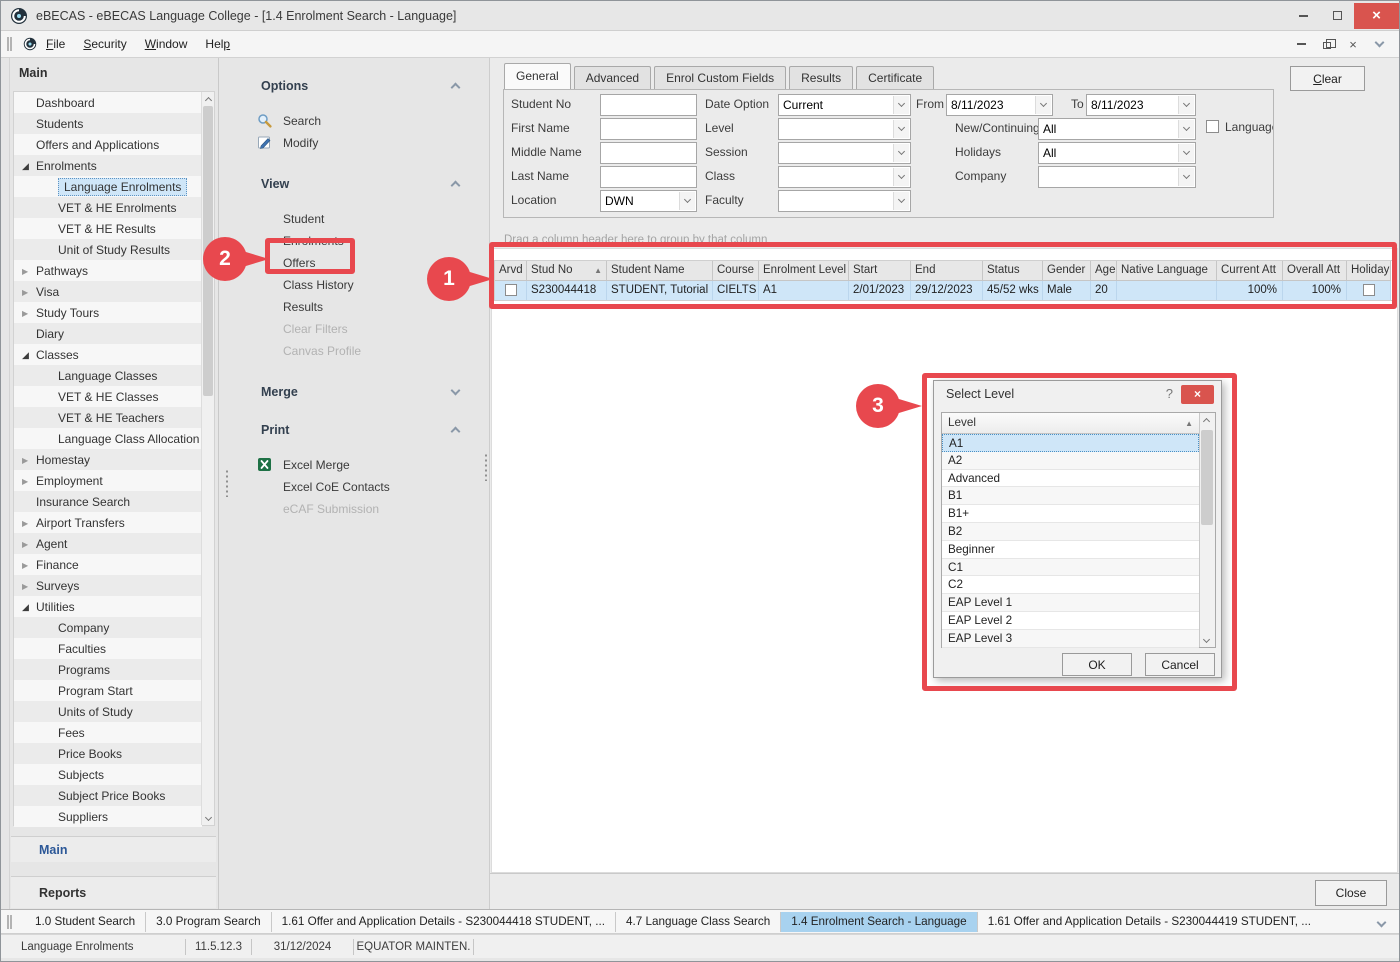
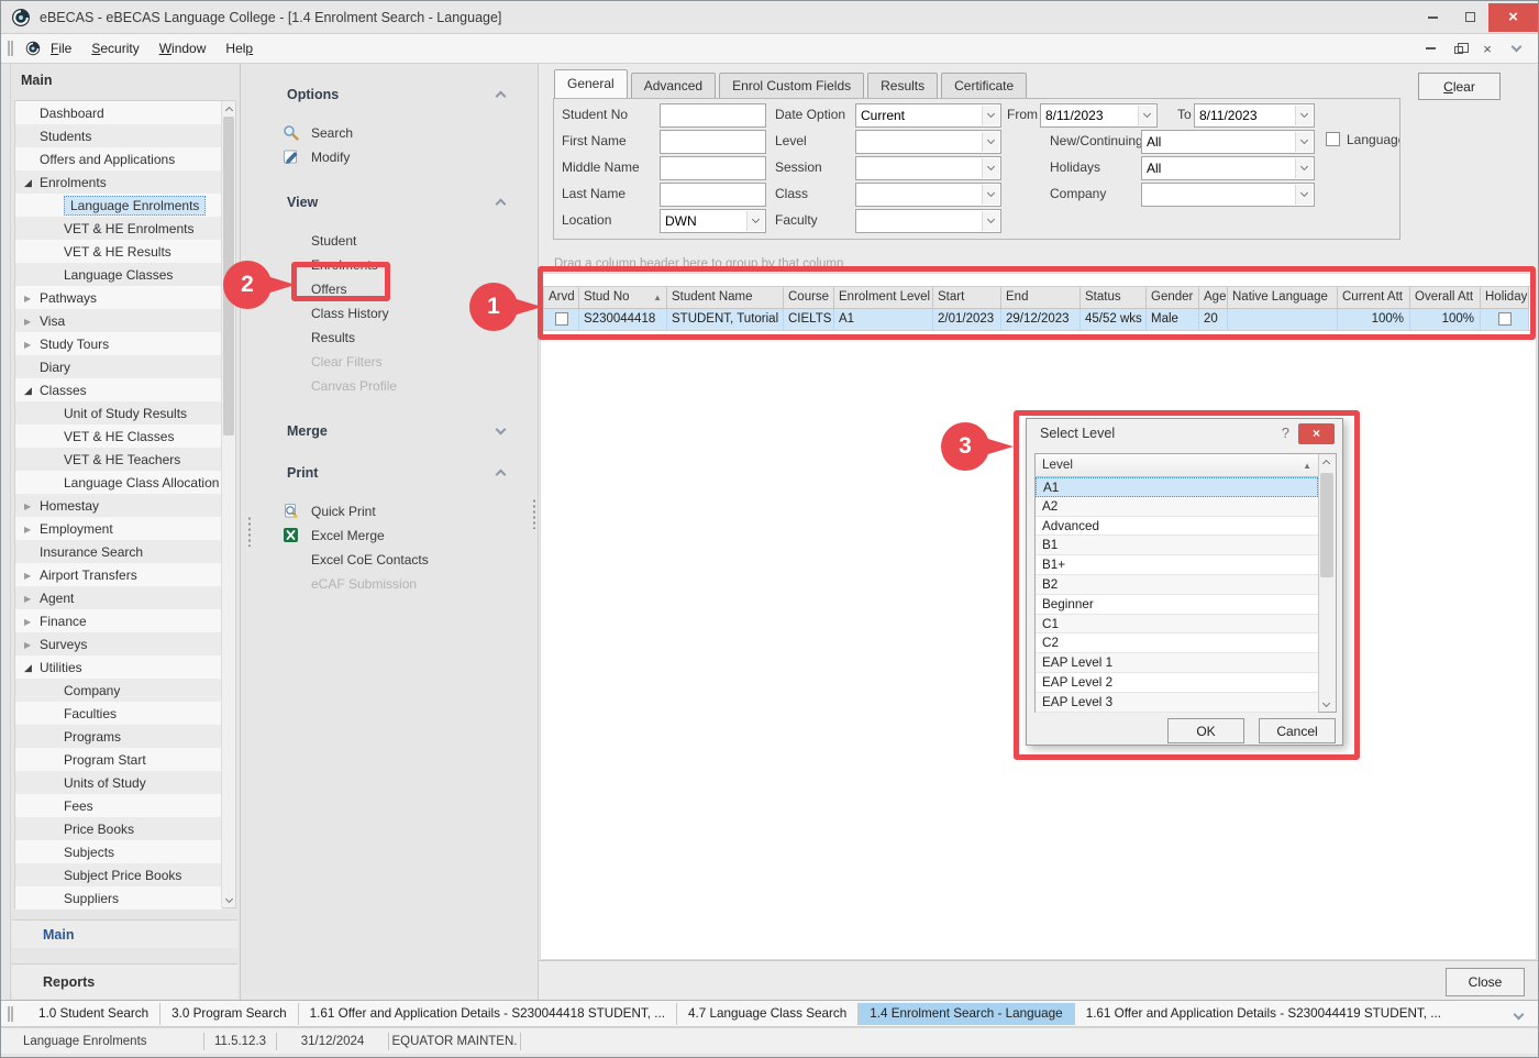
  eBECAS - eBECAS Language College - [1.4 Enrolment Search - Language]
  ×
  File
  Security
  Window
  Help
  ×
  Main
  Dashboard
  Students
  Offers and Applications
  ◢ Enrolments
  Language Enrolments
  VET & HE Enrolments
  VET & HE Results
- Unit of Study Results
+ Language Classes
  ▶ Pathways
  ▶ Visa
  ▶ Study Tours
  Diary
  ◢ Classes
- Language Classes
+ Unit of Study Results
  VET & HE Classes
  VET & HE Teachers
  Language Class Allocation
  ▶ Homestay
  ▶ Employment
  Insurance Search
  ▶ Airport Transfers
  ▶ Agent
  ▶ Finance
  ▶ Surveys
  ◢ Utilities
  Company
  Faculties
  Programs
  Program Start
  Units of Study
  Fees
  Price Books
  Subjects
  Subject Price Books
  Suppliers
  Main
  Reports
  Options
  Search
  Modify
  View
  Student
  Enrolments
  Offers
  Class History
  Results
  Clear Filters
  Canvas Profile
  Merge
  Print
+ Quick Print
  Excel Merge
  Excel CoE Contacts
  eCAF Submission
  General
  Advanced
  Enrol Custom Fields
  Results
  Certificate
  Clear
  Languag
  Student No
  First Name
  Middle Name
  Last Name
  Location
  DWN
  Date Option
  Current
  Level
  Session
  Class
  Faculty
  From
  8/11/2023
  To
  8/11/2023
  New/Continuing
  All
  Holidays
  All
  Company
  Drag a column header here to group by that column
  Arvd
  Stud No
  ▲
  Student Name
  Course
  Enrolment Level
  Start
  End
  Status
  Gender
  Age
  Native Language
  Current Att
  Overall Att
  Holiday
  S230044418
  STUDENT, Tutorial
  CIELTS
  A1
  2/01/2023
  29/12/2023
  45/52 wks
  Male
  20
  100%
  100%
  Select Level
  ?
  ×
  Level
  ▲
  A1
  A2
  Advanced
  B1
  B1+
  B2
  Beginner
  C1
  C2
  EAP Level 1
  EAP Level 2
  EAP Level 3
  OK
  Cancel
  Close
  1.0 Student Search
  3.0 Program Search
  1.61 Offer and Application Details - S230044418 STUDENT, ...
  4.7 Language Class Search
  1.4 Enrolment Search - Language
  1.61 Offer and Application Details - S230044419 STUDENT, ...
  Language Enrolments
  11.5.12.3
  31/12/2024
  EQUATOR MAINTEN.
  1
  2
  3
